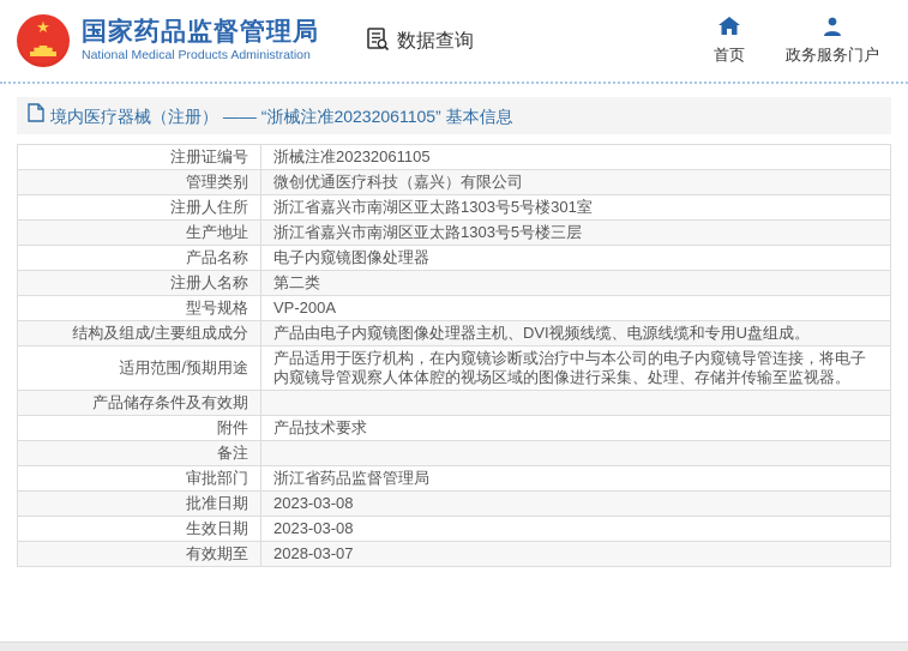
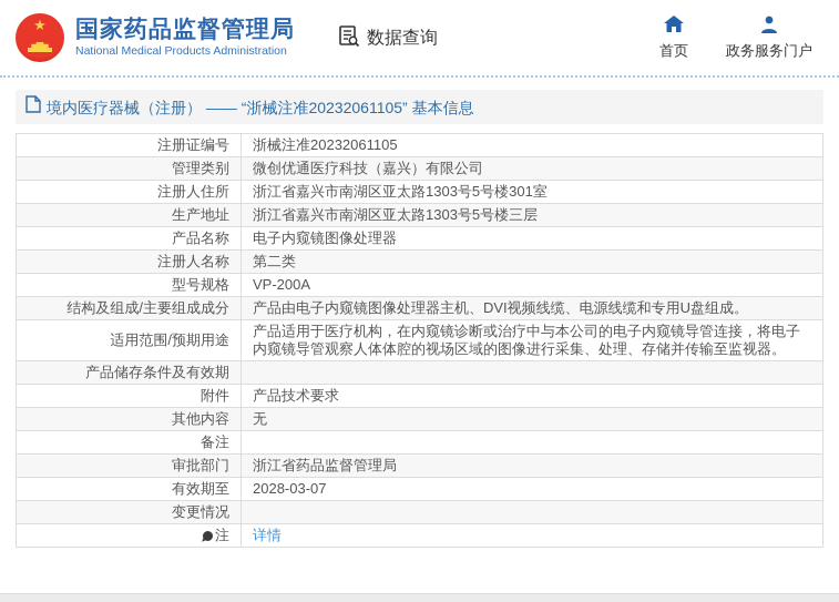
  ★
  国家药品监督管理局
  National Medical Products Administration
  数据查询
  首页
  政务服务门户
  境内医疗器械（注册） —— “浙械注准20232061105” 基本信息
  注册证编号	浙械注准20232061105
  管理类别	微创优通医疗科技（嘉兴）有限公司
  注册人住所	浙江省嘉兴市南湖区亚太路1303号5号楼301室
  生产地址	浙江省嘉兴市南湖区亚太路1303号5号楼三层
  产品名称	电子内窥镜图像处理器
  注册人名称	第二类
  型号规格	VP-200A
  结构及组成/主要组成成分	产品由电子内窥镜图像处理器主机、DVI视频线缆、电源线缆和专用U盘组成。
  适用范围/预期用途	产品适用于医疗机构，在内窥镜诊断或治疗中与本公司的电子内窥镜导管连接，将电子内窥镜导管观察人体体腔的视场区域的图像进行采集、处理、存储并传输至监视器。
  产品储存条件及有效期
  附件	产品技术要求
+ 其他内容	无
  备注
  审批部门	浙江省药品监督管理局
- 批准日期	2023-03-08
- 生效日期	2023-03-08
  有效期至	2028-03-07
+ 变更情况
+ 注	详情
